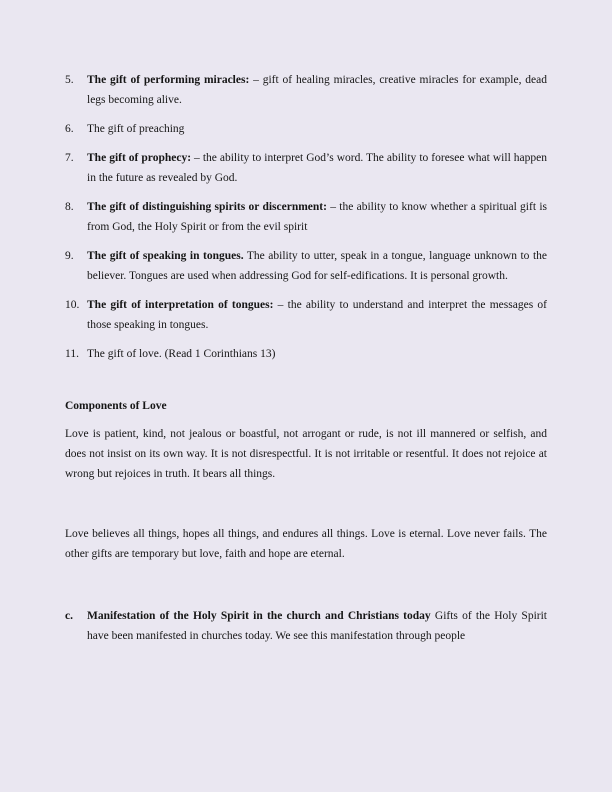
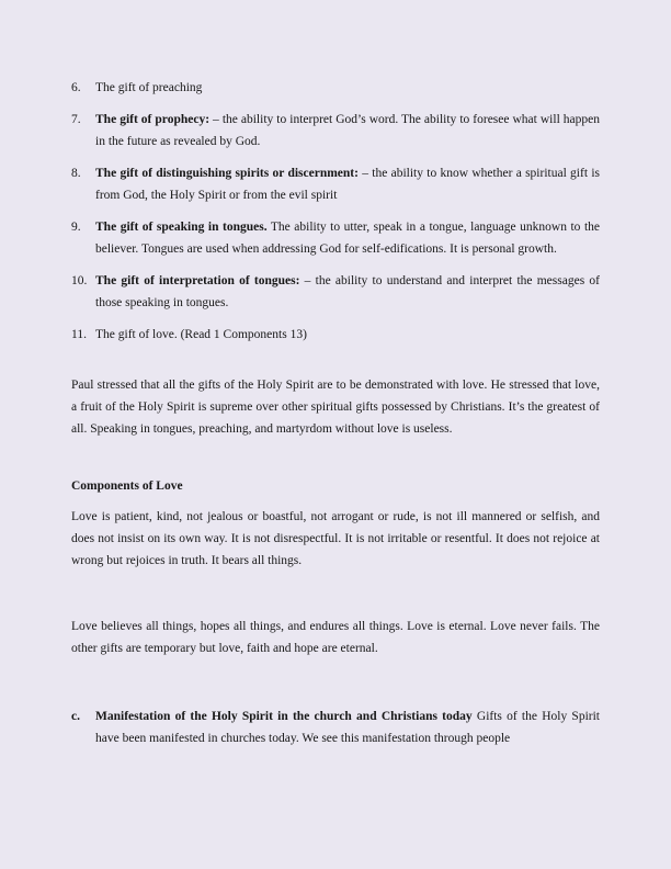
- 5.
- The gift of performing miracles: – gift of healing miracles, creative miracles for example, dead legs becoming alive.
  6.
  The gift of preaching
  7.
  The gift of prophecy: – the ability to interpret God’s word. The ability to foresee what will happen in the future as revealed by God.
  8.
  The gift of distinguishing spirits or discernment: – the ability to know whether a spiritual gift is from God, the Holy Spirit or from the evil spirit
  9.
  The gift of speaking in tongues. The ability to utter, speak in a tongue, language unknown to the believer. Tongues are used when addressing God for self-edifications. It is personal growth.
  10.
  The gift of interpretation of tongues: – the ability to understand and interpret the messages of those speaking in tongues.
  11.
- The gift of love. (Read 1 Corinthians 13)
+ The gift of love. (Read 1 Components 13)
+ Paul stressed that all the gifts of the Holy Spirit are to be demonstrated with love. He stressed that love, a fruit of the Holy Spirit is supreme over other spiritual gifts possessed by Christians. It’s the greatest of all. Speaking in tongues, preaching, and martyrdom without love is useless.
  Components of Love
  Love is patient, kind, not jealous or boastful, not arrogant or rude, is not ill mannered or selfish, and does not insist on its own way. It is not disrespectful. It is not irritable or resentful. It does not rejoice at wrong but rejoices in truth. It bears all things.
  Love believes all things, hopes all things, and endures all things. Love is eternal. Love never fails. The other gifts are temporary but love, faith and hope are eternal.
  c.
  Manifestation of the Holy Spirit in the church and Christians today Gifts of the Holy Spirit have been manifested in churches today. We see this manifestation through people
